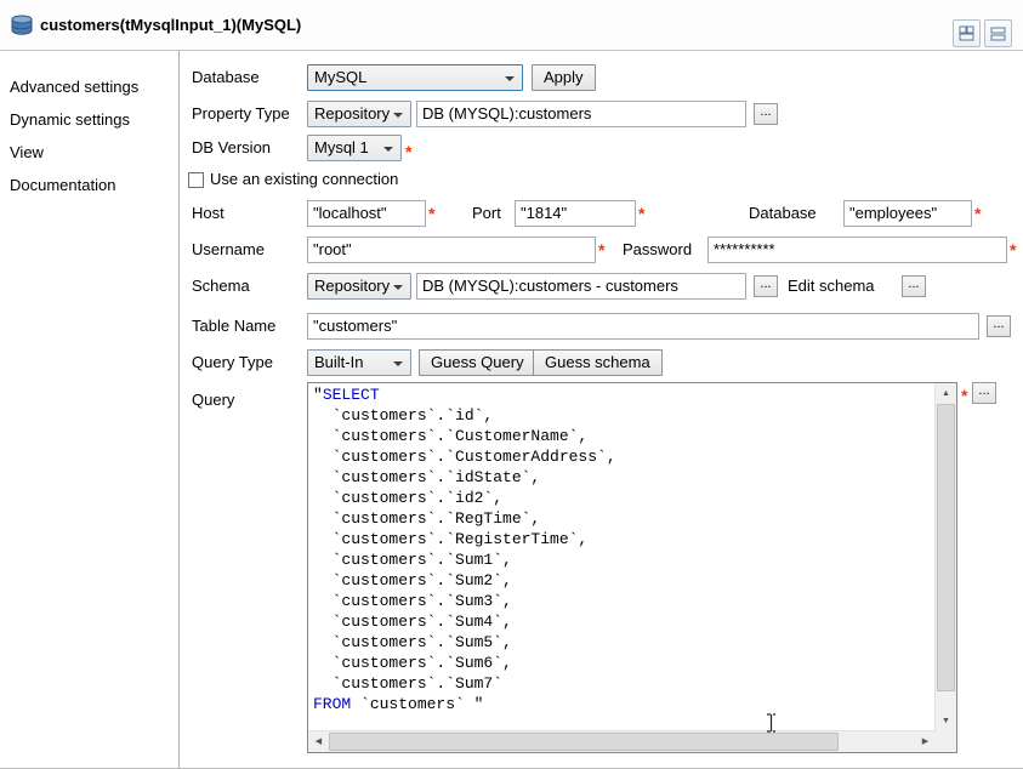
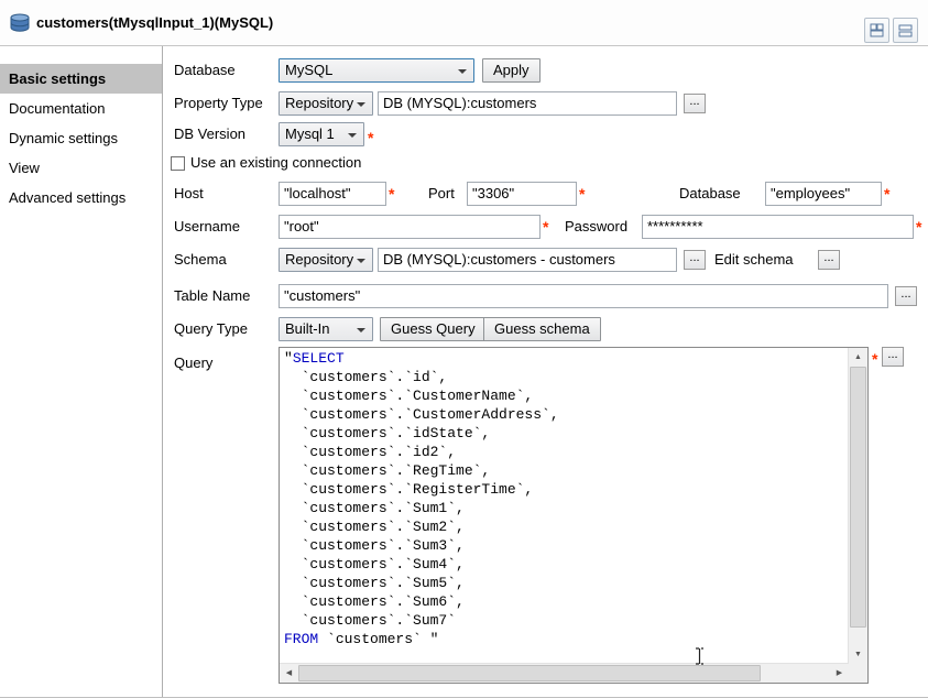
  customers(tMysqlInput_1)(MySQL)
+ Basic settings
- Advanced settings
+ Documentation
  Dynamic settings
  View
- Documentation
+ Advanced settings
  Database
  MySQL
  Apply
  Property Type
  Repository
  DB (MYSQL):customers
  ...
  DB Version
  Mysql 1
  *
  Use an existing connection
  Host
  "localhost"
  *
  Port
- "1814"
+ "3306"
  *
  Database
  "employees"
  *
  Username
  "root"
  *
  Password
  **********
  *
  Schema
  Repository
  DB (MYSQL):customers - customers
  ...
  Edit schema
  ...
  Table Name
  "customers"
  ...
  Query Type
  Built-In
  Guess Query
  Guess schema
  Query
  "SELECT
  `customers`.`id`,
  `customers`.`CustomerName`,
  `customers`.`CustomerAddress`,
  `customers`.`idState`,
  `customers`.`id2`,
  `customers`.`RegTime`,
  `customers`.`RegisterTime`,
  `customers`.`Sum1`,
  `customers`.`Sum2`,
  `customers`.`Sum3`,
  `customers`.`Sum4`,
  `customers`.`Sum5`,
  `customers`.`Sum6`,
  `customers`.`Sum7`
  FROM `customers` "
  *
  ...
